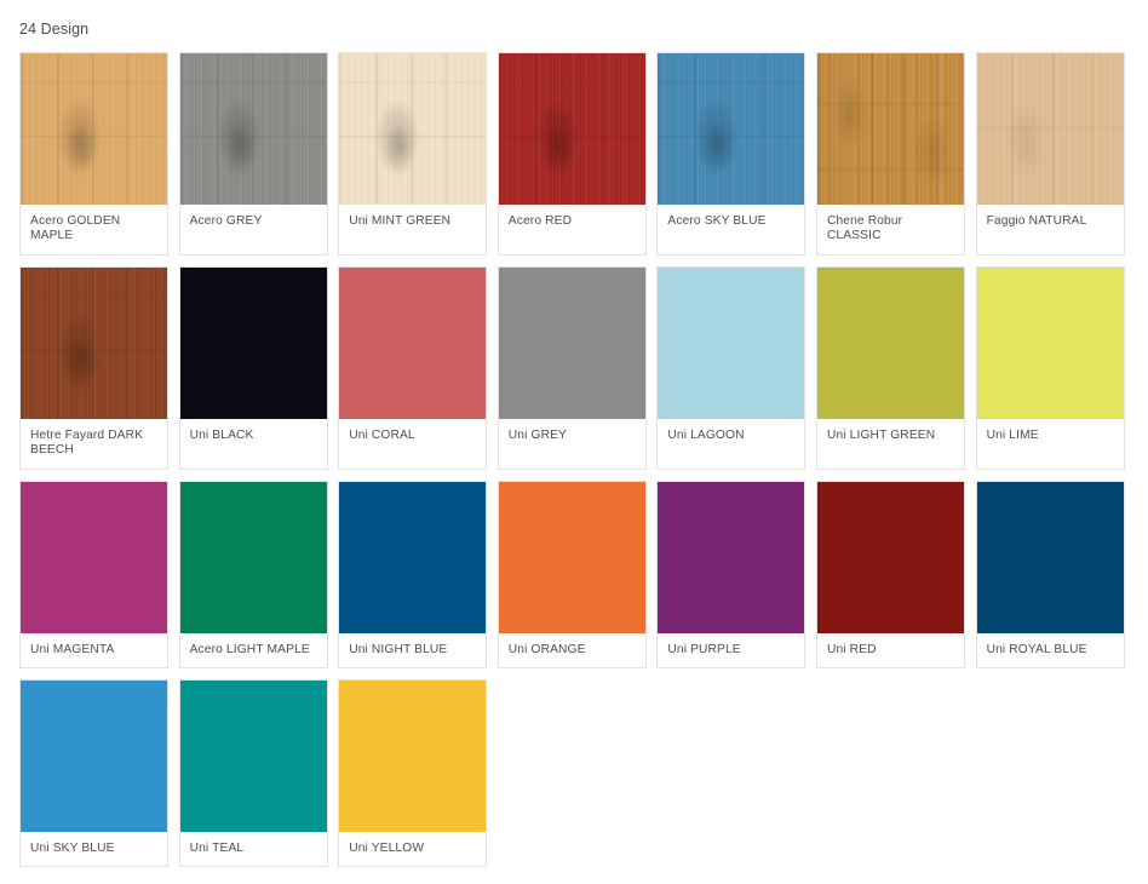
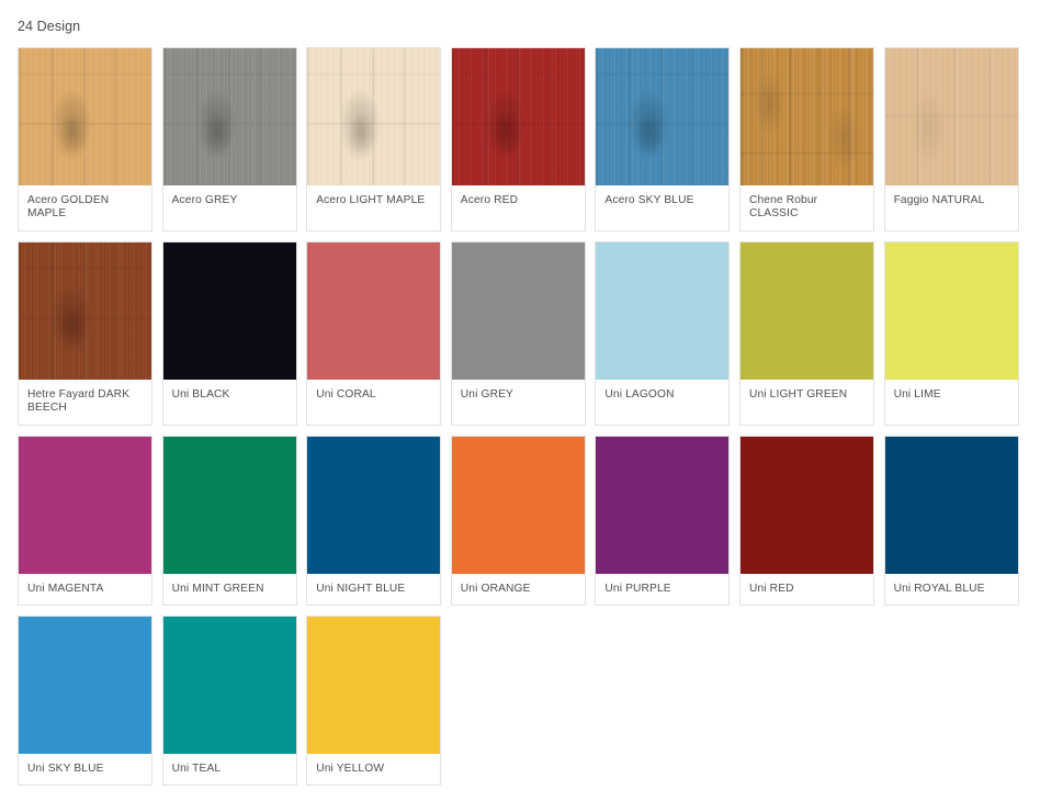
  24 Design
  Acero GOLDEN MAPLE
  Acero GREY
- Uni MINT GREEN
+ Acero LIGHT MAPLE
  Acero RED
  Acero SKY BLUE
  Chene Robur CLASSIC
  Faggio NATURAL
  Hetre Fayard DARK BEECH
  Uni BLACK
  Uni CORAL
  Uni GREY
  Uni LAGOON
  Uni LIGHT GREEN
  Uni LIME
  Uni MAGENTA
- Acero LIGHT MAPLE
+ Uni MINT GREEN
  Uni NIGHT BLUE
  Uni ORANGE
  Uni PURPLE
  Uni RED
  Uni ROYAL BLUE
  Uni SKY BLUE
  Uni TEAL
  Uni YELLOW
